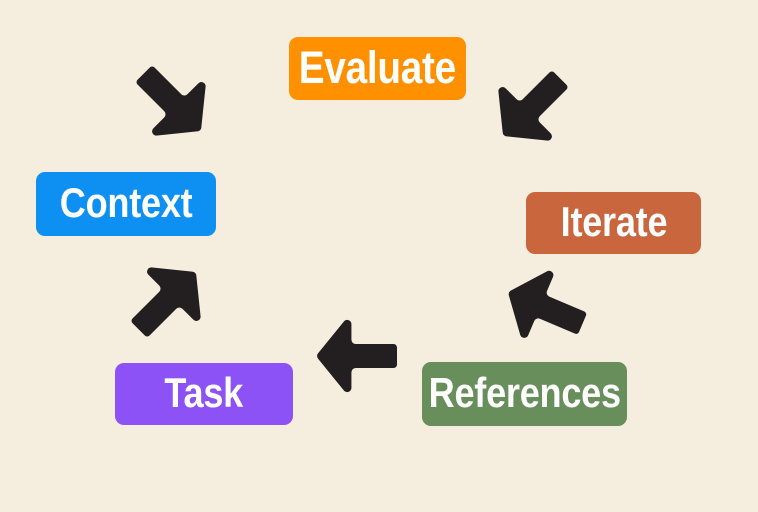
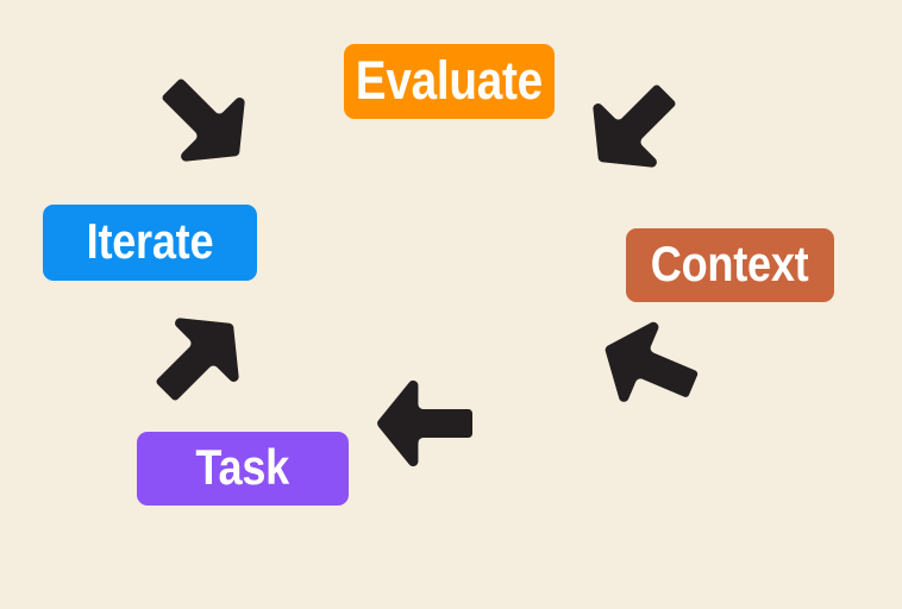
  Evaluate
- Iterate
+ Context
- References
  Task
- Context
+ Iterate
